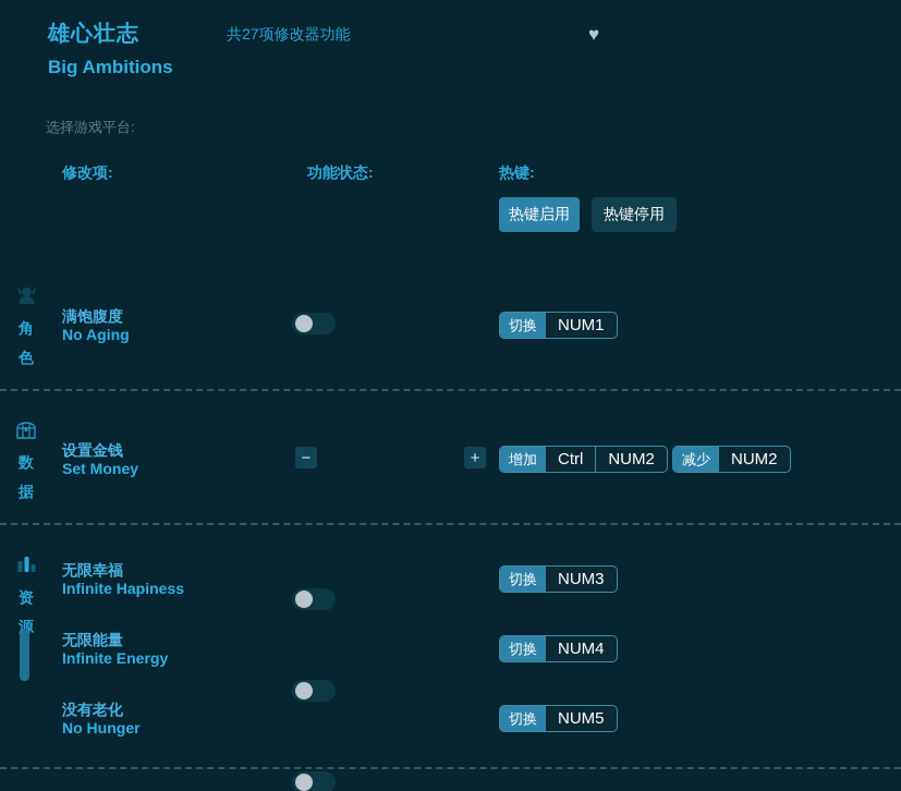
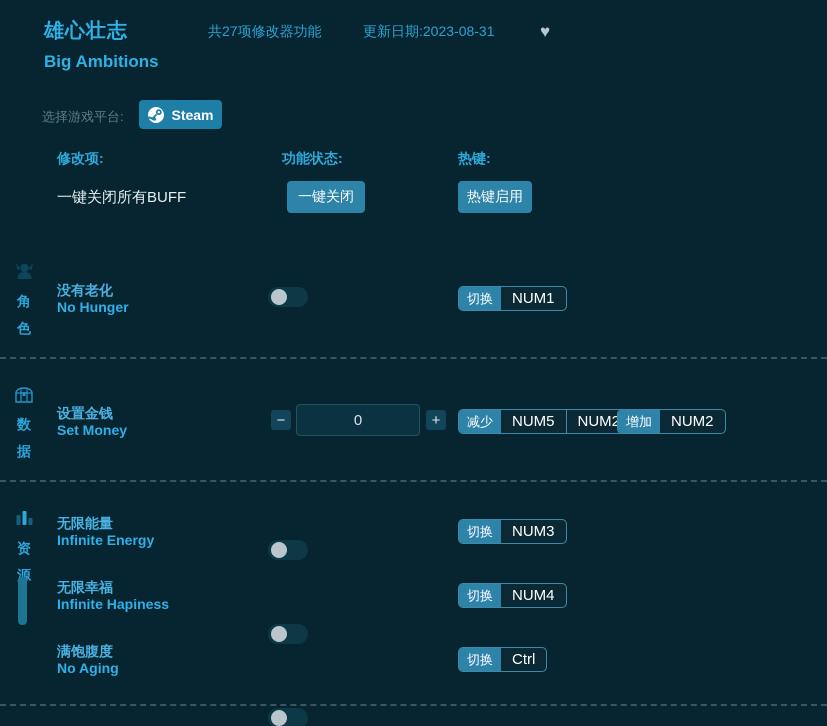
  雄心壮志
  共27项修改器功能
+ 更新日期:2023-08-31
  ♥
  Big Ambitions
  选择游戏平台:
+ Steam
  修改项:
  功能状态:
  热键:
+ 一键关闭所有BUFF
+ 一键关闭
  热键启用
- 热键停用
  角色
- 满饱腹度
+ 没有老化
- No Aging
+ No Hunger
  切换
  NUM1
  数据
  设置金钱
  Set Money
  −
+ 0
  +
- 增加
+ 减少
- Ctrl
+ NUM5
  NUM2
- 减少
+ 增加
  NUM2
  资源
- 无限幸福
+ 无限能量
- Infinite Hapiness
+ Infinite Energy
  切换
  NUM3
- 无限能量
+ 无限幸福
- Infinite Energy
+ Infinite Hapiness
  切换
  NUM4
- 没有老化
+ 满饱腹度
- No Hunger
+ No Aging
  切换
- NUM5
+ Ctrl
